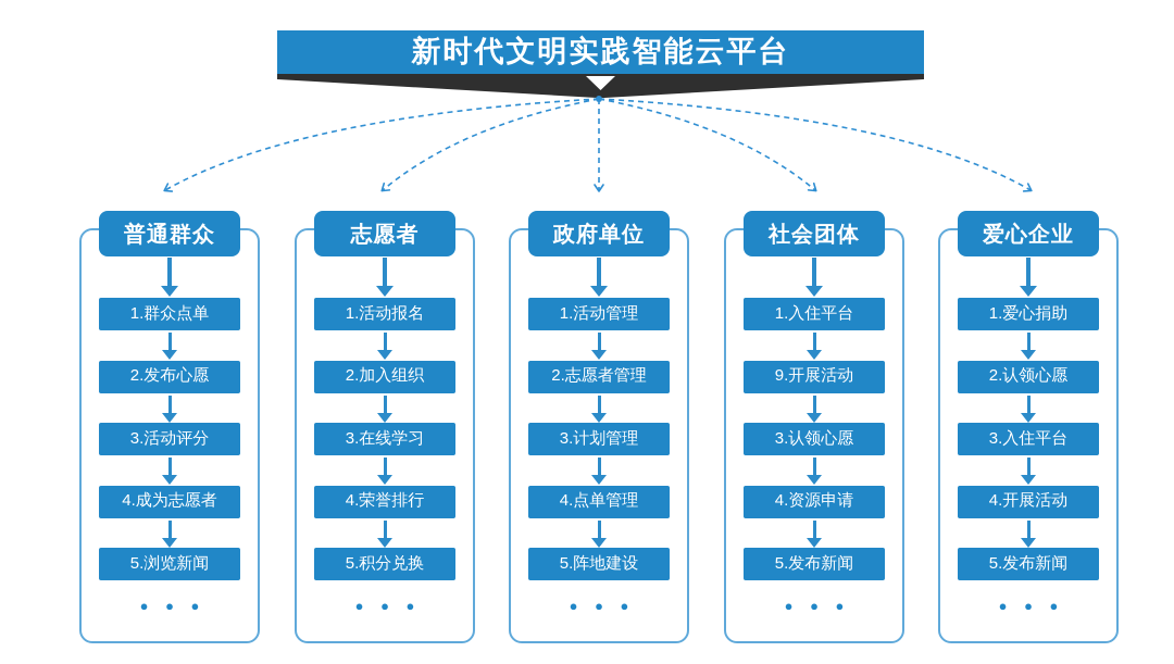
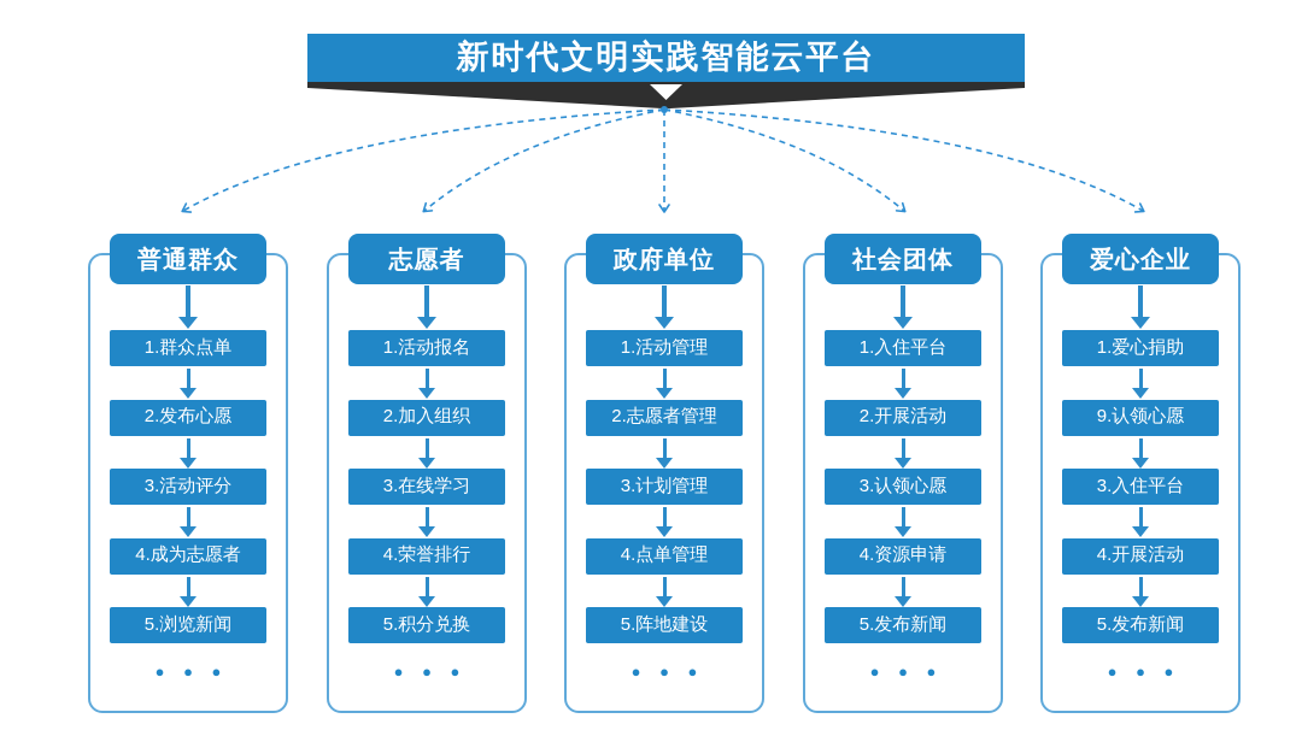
  新时代文明实践智能云平台
  普通群众
  1.群众点单
  2.发布心愿
  3.活动评分
  4.成为志愿者
  5.浏览新闻
  ● ● ●
  志愿者
  1.活动报名
  2.加入组织
  3.在线学习
  4.荣誉排行
  5.积分兑换
  ● ● ●
  政府单位
  1.活动管理
  2.志愿者管理
  3.计划管理
  4.点单管理
  5.阵地建设
  ● ● ●
  社会团体
  1.入住平台
- 9.开展活动
+ 2.开展活动
  3.认领心愿
  4.资源申请
  5.发布新闻
  ● ● ●
  爱心企业
  1.爱心捐助
- 2.认领心愿
+ 9.认领心愿
  3.入住平台
  4.开展活动
  5.发布新闻
  ● ● ●
